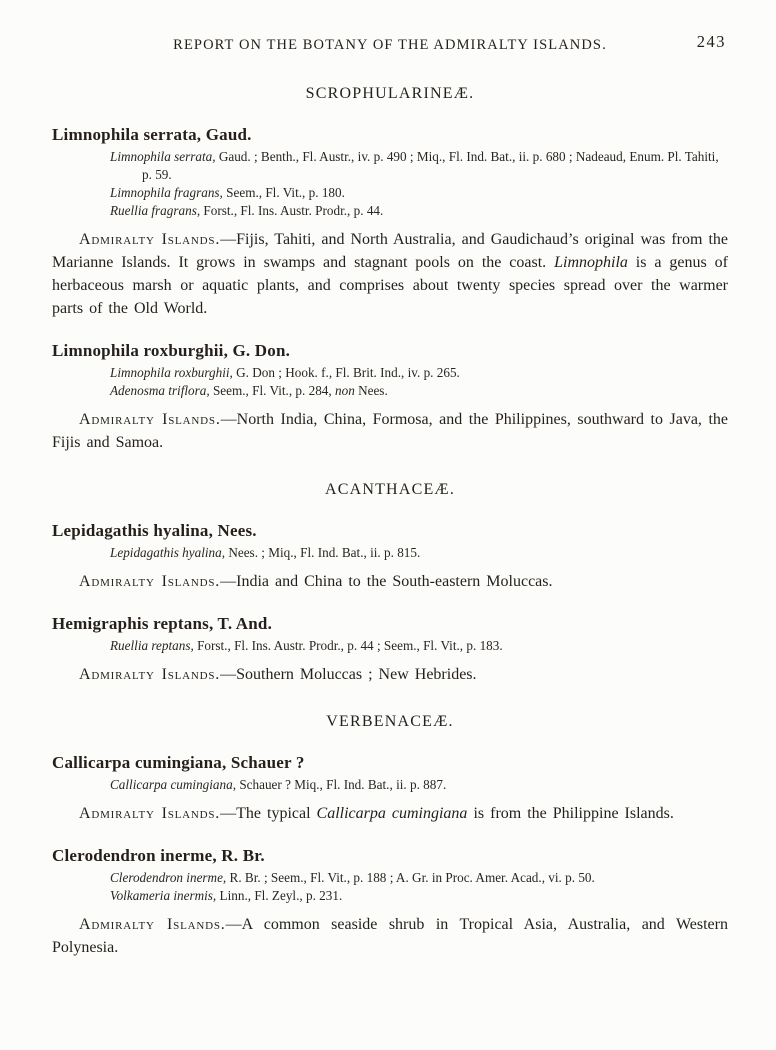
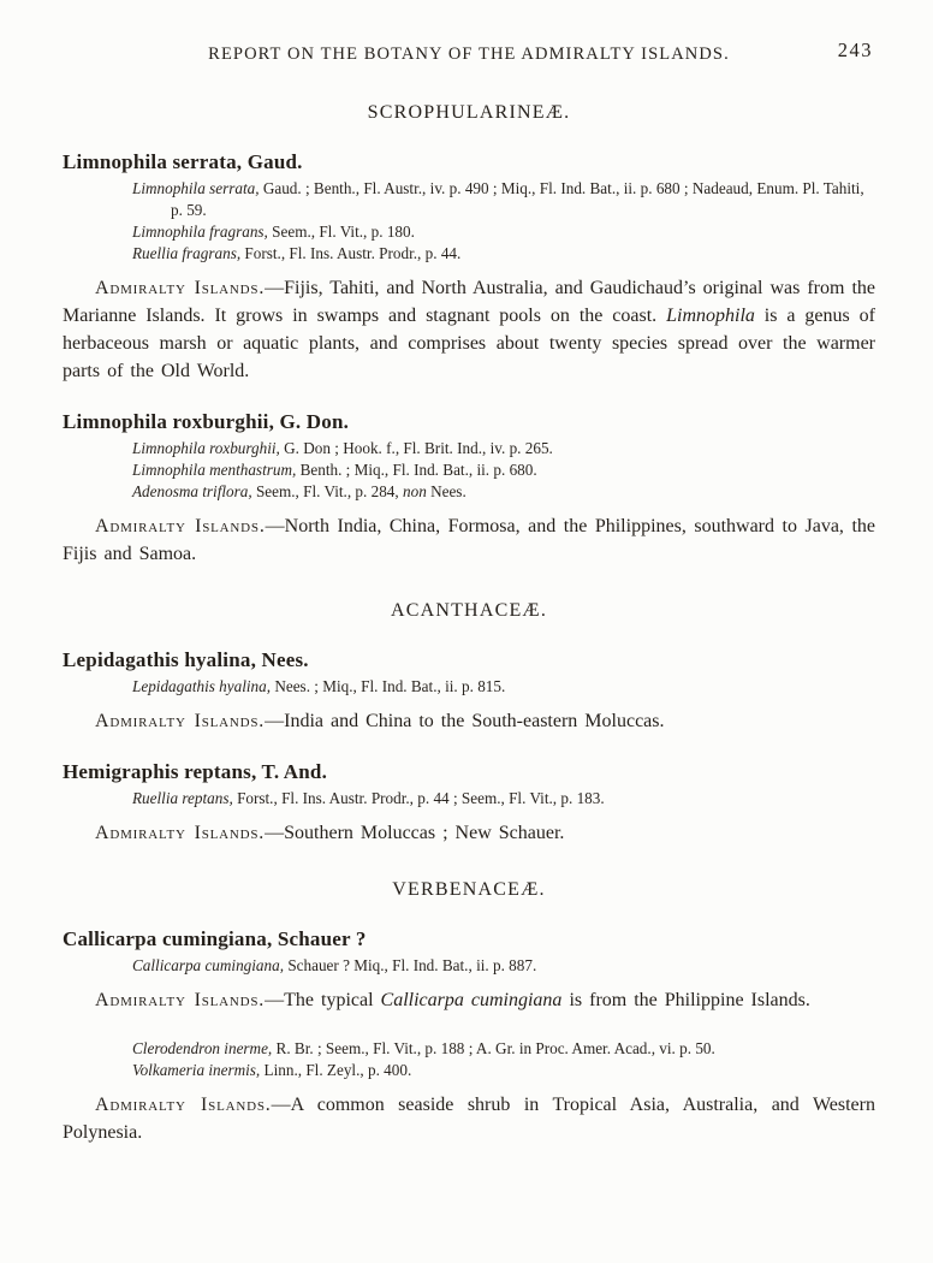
  REPORT ON THE BOTANY OF THE ADMIRALTY ISLANDS.
  243
  SCROPHULARINEÆ.
  Limnophila serrata, Gaud.
  Limnophila serrata, Gaud. ; Benth., Fl. Austr., iv. p. 490 ; Miq., Fl. Ind. Bat., ii. p. 680 ; Nadeaud, Enum. Pl. Tahiti, p. 59.
  Limnophila fragrans, Seem., Fl. Vit., p. 180.
  Ruellia fragrans, Forst., Fl. Ins. Austr. Prodr., p. 44.
  Admiralty Islands.—Fijis, Tahiti, and North Australia, and Gaudichaud’s original was from the Marianne Islands. It grows in swamps and stagnant pools on the coast. Limnophila is a genus of herbaceous marsh or aquatic plants, and comprises about twenty species spread over the warmer parts of the Old World.
  Limnophila roxburghii, G. Don.
  Limnophila roxburghii, G. Don ; Hook. f., Fl. Brit. Ind., iv. p. 265.
+ Limnophila menthastrum, Benth. ; Miq., Fl. Ind. Bat., ii. p. 680.
  Adenosma triflora, Seem., Fl. Vit., p. 284, non Nees.
  Admiralty Islands.—North India, China, Formosa, and the Philippines, southward to Java, the Fijis and Samoa.
  ACANTHACEÆ.
  Lepidagathis hyalina, Nees.
  Lepidagathis hyalina, Nees. ; Miq., Fl. Ind. Bat., ii. p. 815.
  Admiralty Islands.—India and China to the South-eastern Moluccas.
  Hemigraphis reptans, T. And.
  Ruellia reptans, Forst., Fl. Ins. Austr. Prodr., p. 44 ; Seem., Fl. Vit., p. 183.
- Admiralty Islands.—Southern Moluccas ; New Hebrides.
+ Admiralty Islands.—Southern Moluccas ; New Schauer.
  VERBENACEÆ.
  Callicarpa cumingiana, Schauer ?
  Callicarpa cumingiana, Schauer ? Miq., Fl. Ind. Bat., ii. p. 887.
  Admiralty Islands.—The typical Callicarpa cumingiana is from the Philippine Islands.
- Clerodendron inerme, R. Br.
  Clerodendron inerme, R. Br. ; Seem., Fl. Vit., p. 188 ; A. Gr. in Proc. Amer. Acad., vi. p. 50.
- Volkameria inermis, Linn., Fl. Zeyl., p. 231.
+ Volkameria inermis, Linn., Fl. Zeyl., p. 400.
  Admiralty Islands.—A common seaside shrub in Tropical Asia, Australia, and Western Polynesia.
